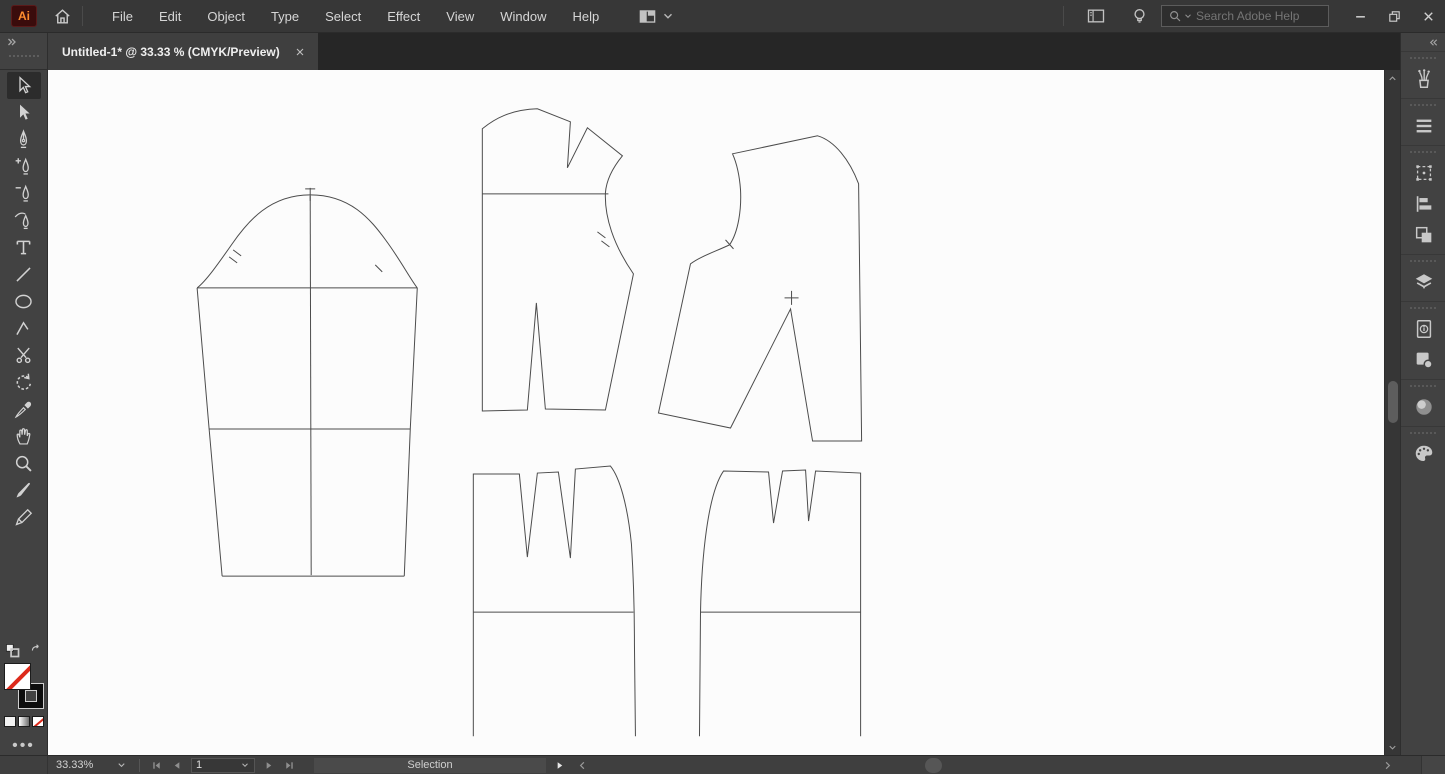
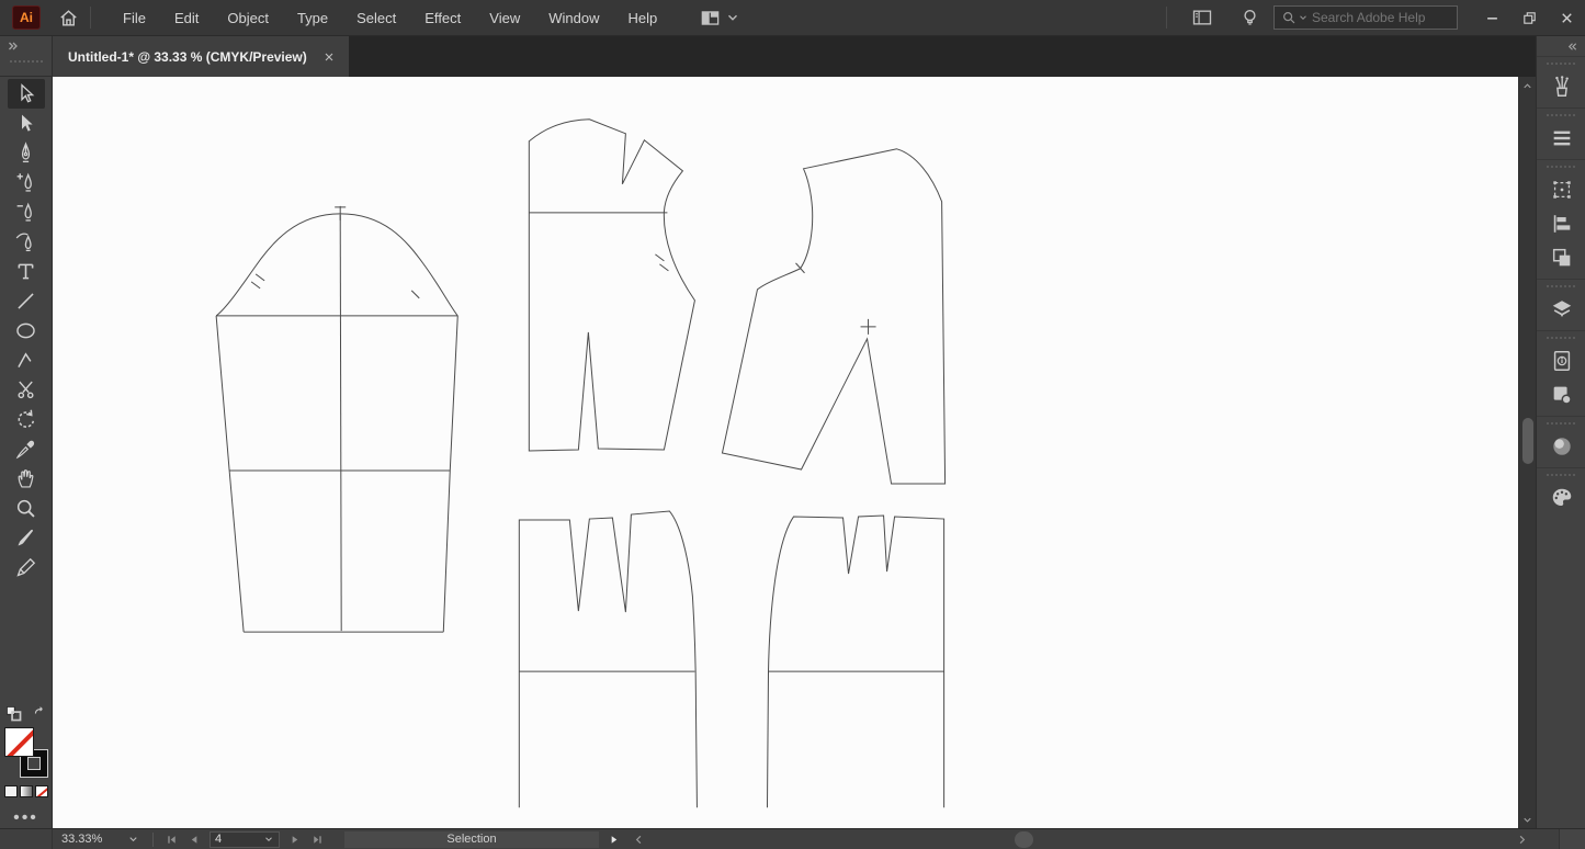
  Ai
  File
  Edit
  Object
  Type
  Select
  Effect
  View
  Window
  Help
  Search Adobe Help
  •••
  Untitled-1* @ 33.33 % (CMYK/Preview)
  33.33%
- 1
+ 4
  Selection
